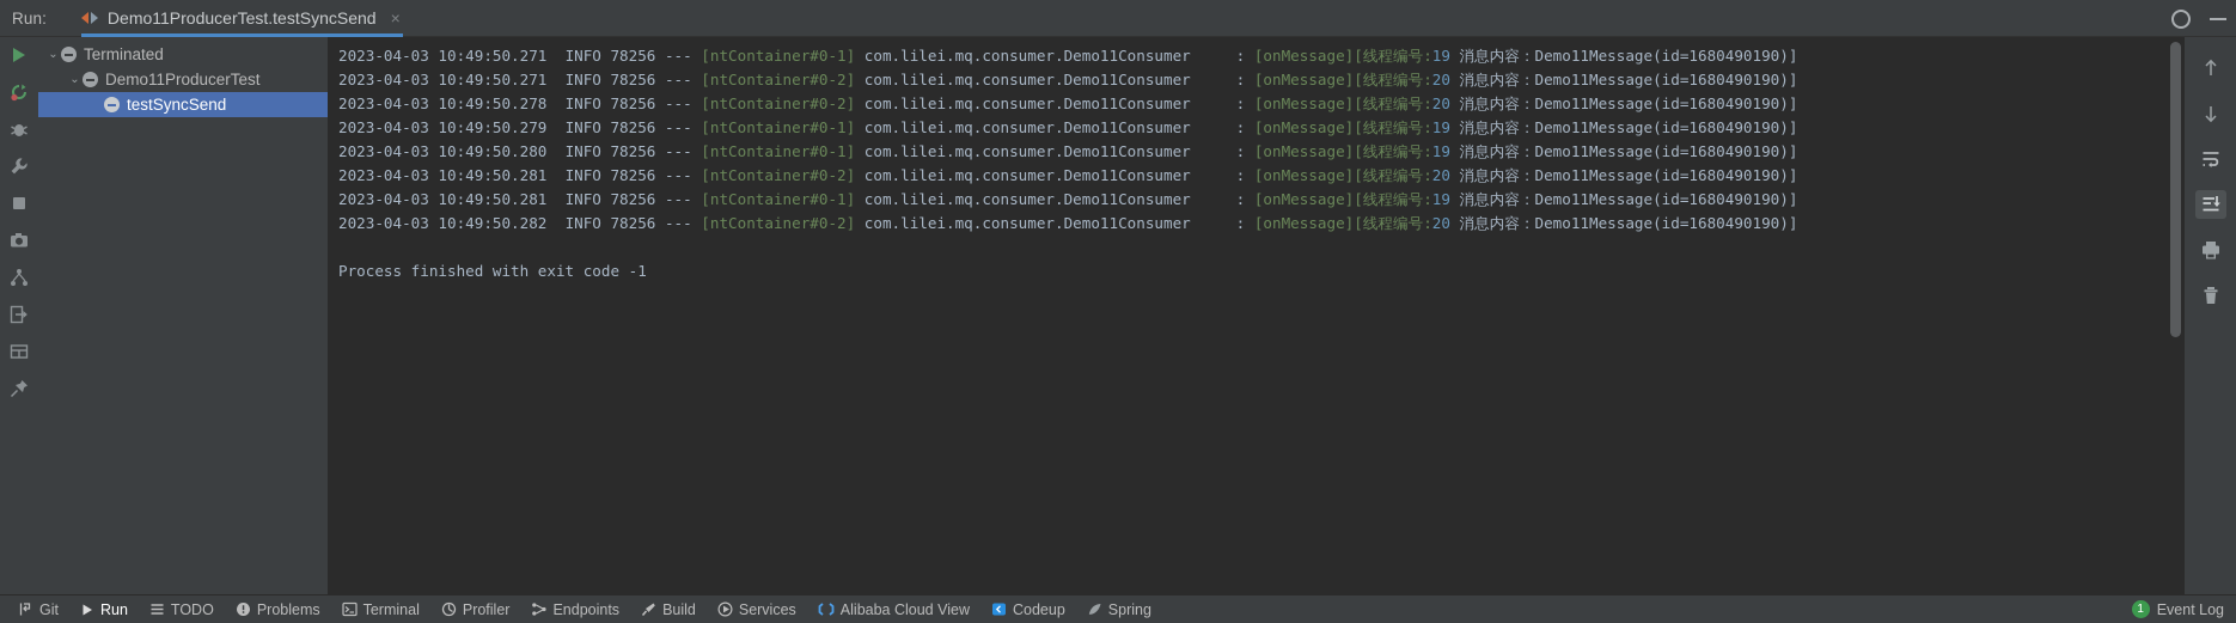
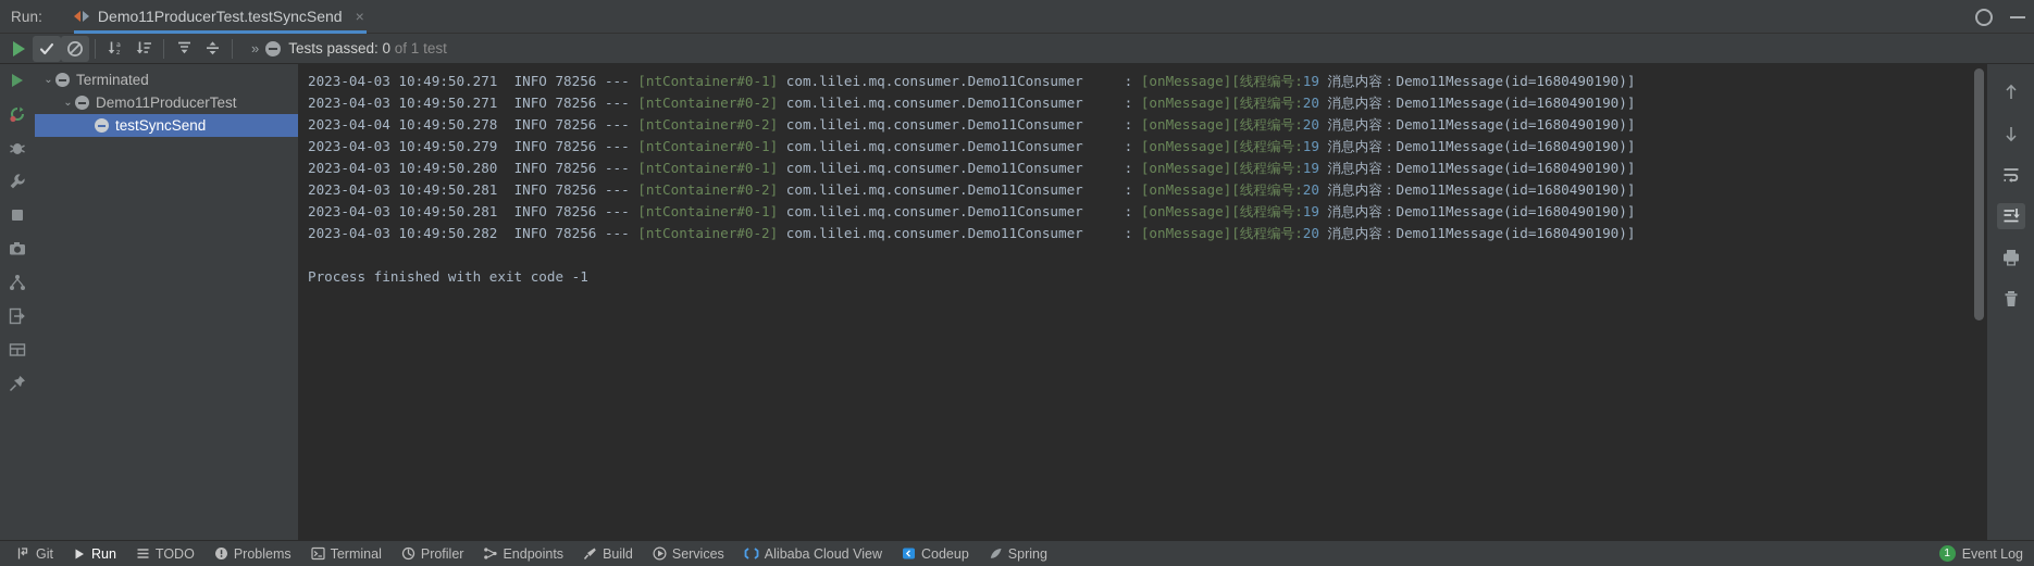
  Run:
  Demo11ProducerTest.testSyncSend
  ×
+ a
+ z
+ »
+ Tests passed: 0 of 1 test
  ⌄
  Terminated
  ⌄
  Demo11ProducerTest
  testSyncSend
  2023-04-03 10:49:50.271 INFO 78256 --- [ntContainer#0-1] com.lilei.mq.consumer.Demo11Consumer : [onMessage][线程编号:19 消息内容：Demo11Message(id=1680490190)]
  2023-04-03 10:49:50.271 INFO 78256 --- [ntContainer#0-2] com.lilei.mq.consumer.Demo11Consumer : [onMessage][线程编号:20 消息内容：Demo11Message(id=1680490190)]
- 2023-04-03 10:49:50.278 INFO 78256 --- [ntContainer#0-2] com.lilei.mq.consumer.Demo11Consumer : [onMessage][线程编号:20 消息内容：Demo11Message(id=1680490190)]
+ 2023-04-04 10:49:50.278 INFO 78256 --- [ntContainer#0-2] com.lilei.mq.consumer.Demo11Consumer : [onMessage][线程编号:20 消息内容：Demo11Message(id=1680490190)]
  2023-04-03 10:49:50.279 INFO 78256 --- [ntContainer#0-1] com.lilei.mq.consumer.Demo11Consumer : [onMessage][线程编号:19 消息内容：Demo11Message(id=1680490190)]
  2023-04-03 10:49:50.280 INFO 78256 --- [ntContainer#0-1] com.lilei.mq.consumer.Demo11Consumer : [onMessage][线程编号:19 消息内容：Demo11Message(id=1680490190)]
  2023-04-03 10:49:50.281 INFO 78256 --- [ntContainer#0-2] com.lilei.mq.consumer.Demo11Consumer : [onMessage][线程编号:20 消息内容：Demo11Message(id=1680490190)]
  2023-04-03 10:49:50.281 INFO 78256 --- [ntContainer#0-1] com.lilei.mq.consumer.Demo11Consumer : [onMessage][线程编号:19 消息内容：Demo11Message(id=1680490190)]
  2023-04-03 10:49:50.282 INFO 78256 --- [ntContainer#0-2] com.lilei.mq.consumer.Demo11Consumer : [onMessage][线程编号:20 消息内容：Demo11Message(id=1680490190)]
  Process finished with exit code -1
  Git
  Run
  TODO
  Problems
  Terminal
  Profiler
  Endpoints
  Build
  Services
  Alibaba Cloud View
  Codeup
  Spring
  1
  Event Log
